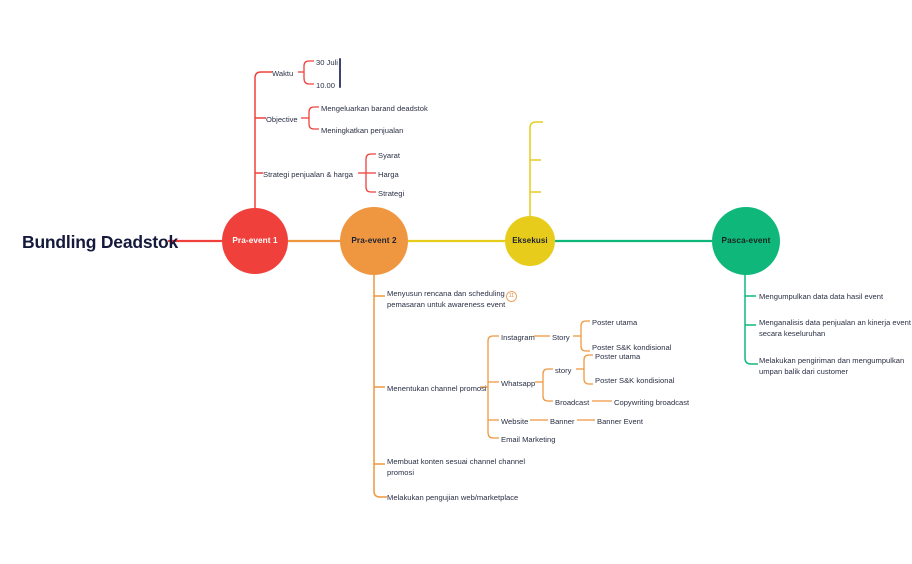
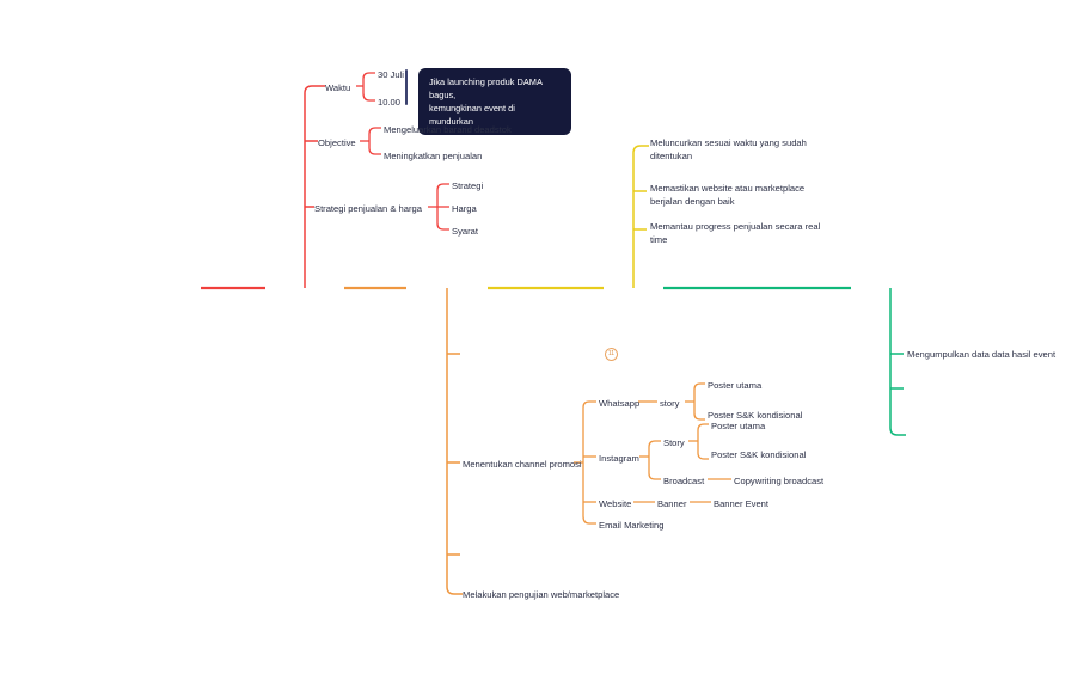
- Bundling Deadstok
- Pra-event 1
- Pra-event 2
- Eksekusi
- Pasca-event
  Waktu
  30 Juli
  10.00
+ Jika launching produk DAMA bagus,
+ kemungkinan event di mundurkan
  Objective
  Mengeluarkan barand deadstok
  Meningkatkan penjualan
  Strategi penjualan & harga
- Syarat
+ Strategi
  Harga
- Strategi
+ Syarat
- Menyusun rencana dan scheduling
- pemasaran untuk awareness event
  Menentukan channel promosi
- Instagram
+ Whatsapp
- Story
+ story
  Poster utama
  Poster S&K kondisional
- Whatsapp
+ Instagram
- story
+ Story
  Poster utama
  Poster S&K kondisional
  Broadcast
  Copywriting broadcast
  Website
  Banner
  Banner Event
  Email Marketing
- Membuat konten sesuai channel channel
- promosi
  Melakukan pengujian web/marketplace
+ Meluncurkan sesuai waktu yang sudah
+ ditentukan
+ Memastikan website atau marketplace
+ berjalan dengan baik
+ Memantau progress penjualan secara real
+ time
  Mengumpulkan data data hasil event
- Menganalisis data penjualan an kinerja event
- secara keseluruhan
- Melakukan pengiriman dan mengumpulkan
- umpan balik dari customer
